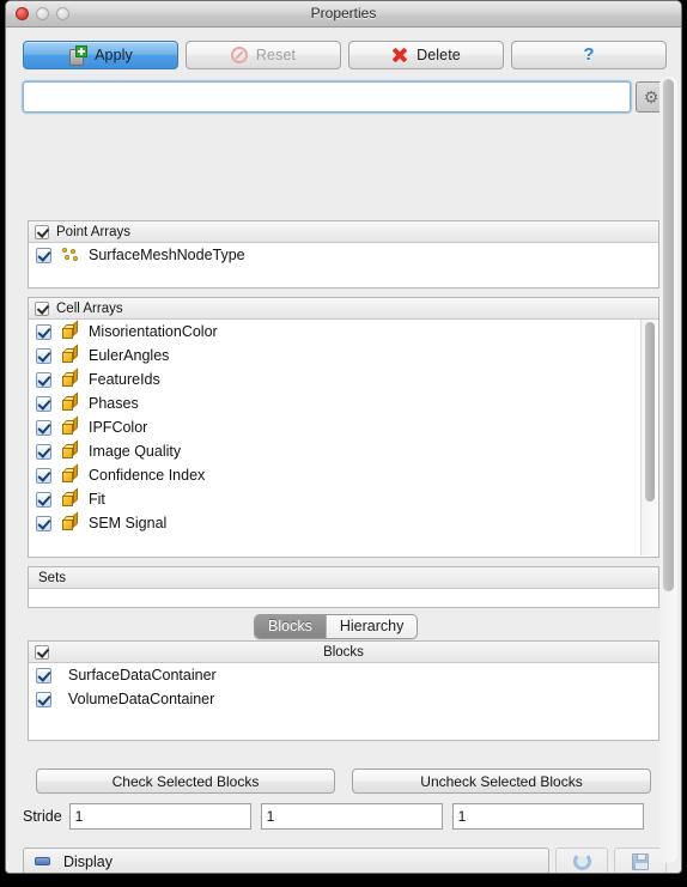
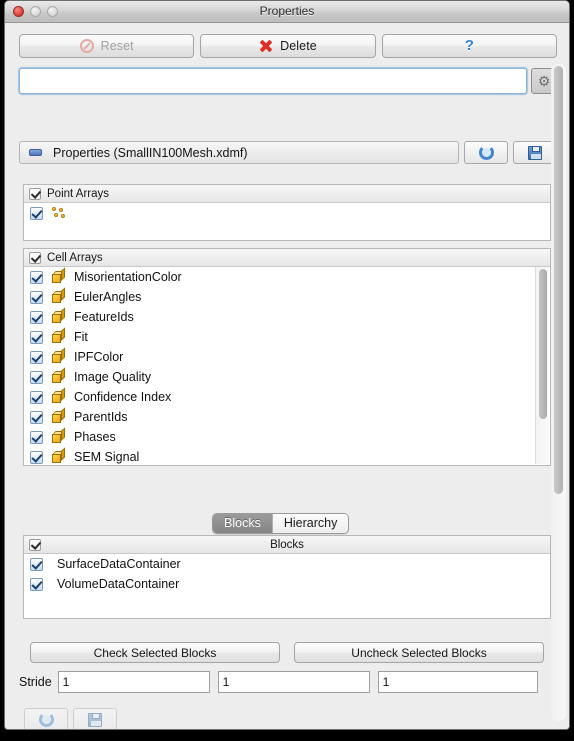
  Properties
- Apply
  Reset
  Delete
  ?
  ⚙
+ Properties (SmallIN100Mesh.xdmf)
  Point Arrays
- SurfaceMeshNodeType
  Cell Arrays
  MisorientationColor
  EulerAngles
  FeatureIds
- Phases
+ Fit
  IPFColor
  Image Quality
  Confidence Index
+ ParentIds
- Fit
+ Phases
  SEM Signal
- Sets
  Blocks
  Hierarchy
  Blocks
  SurfaceDataContainer
  VolumeDataContainer
  Check Selected Blocks
  Uncheck Selected Blocks
  Stride
  1
  1
  1
- Display
